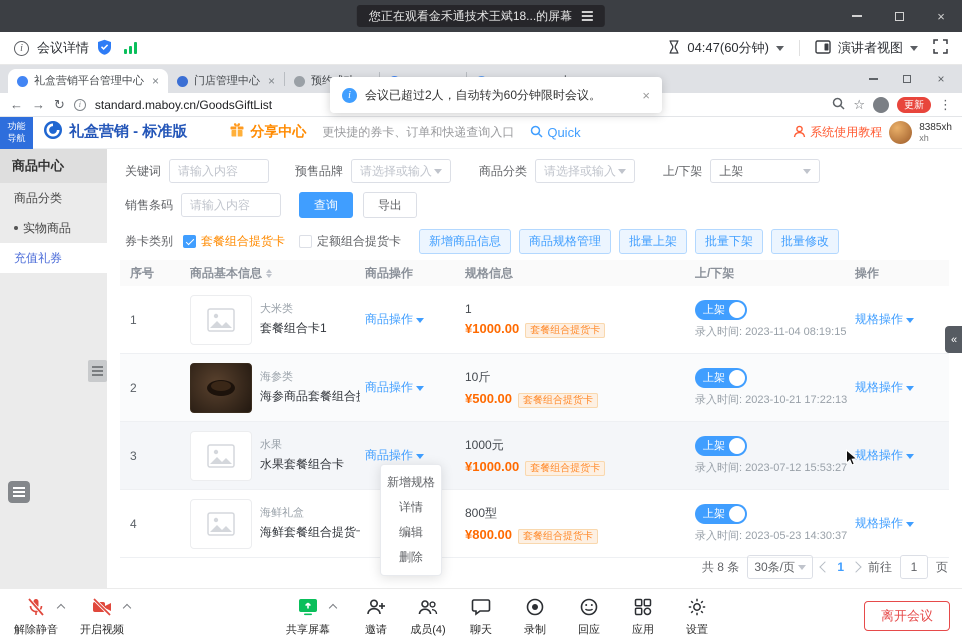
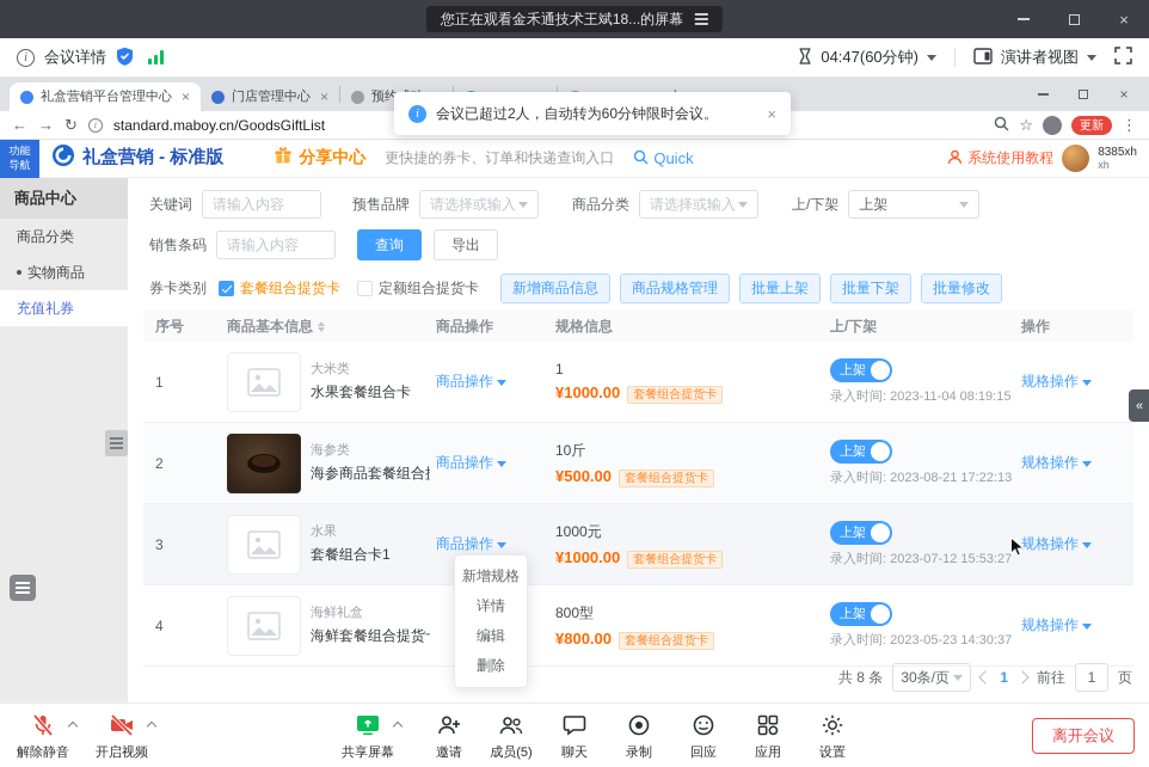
  您正在观看金禾通技术王斌18...的屏幕
  ×
  i
  会议详情
  04:47(60分钟)
  演讲者视图
  礼盒营销平台管理中心
  ×
  门店管理中心
  ×
  ×
  ←
  →
  ↻
  i
  standard.maboy.cn/GoodsGiftList
  ☆
  更新
  ⋮
  功能
  导航
  礼盒营销 - 标准版
  分享中心
  更快捷的券卡、订单和快递查询入口
  Quick
  系统使用教程
  8385xh
  xh
  商品中心
  商品分类
  实物商品
  充值礼券
  关键词
  请输入内容
  预售品牌
  请选择或输入
  商品分类
  请选择或输入
  上/下架
  上架
  销售条码
  请输入内容
  查询
  导出
  券卡类别
  套餐组合提货卡
  定额组合提货卡
  新增商品信息
  商品规格管理
  批量上架
  批量下架
  批量修改
  序号
  商品基本信息
  商品操作
  规格信息
  上/下架
  操作
  1
  大米类
- 套餐组合卡1
+ 水果套餐组合卡
  商品操作
  1
  ¥1000.00 套餐组合提货卡
  上架
  录入时间: 2023-11-04 08:19:15
  规格操作
  2
  海参类
  海参商品套餐组合
  商品操作
  10斤
  ¥500.00 套餐组合提货卡
  上架
- 录入时间: 2023-10-21 17:22:13
+ 录入时间: 2023-08-21 17:22:13
  规格操作
  3
  水果
- 水果套餐组合卡
+ 套餐组合卡1
  商品操作
  1000元
  ¥1000.00 套餐组合提货卡
  上架
  录入时间: 2023-07-12 15:53:27
  规格操作
  4
  海鲜礼盒
  海鲜套餐组合提货
  800型
  ¥800.00 套餐组合提货卡
  上架
  录入时间: 2023-05-23 14:30:37
  规格操作
  新增规格
  详情
  编辑
  删除
  共 8 条
  30条/页
  1
  前往
  1
  页
  «
  i
  会议已超过2人，自动转为60分钟限时会议。
  ×
  解除静音
  开启视频
  共享屏幕
  邀请
- 成员(4)
+ 成员(5)
  聊天
  录制
  回应
  应用
  设置
  离开会议
